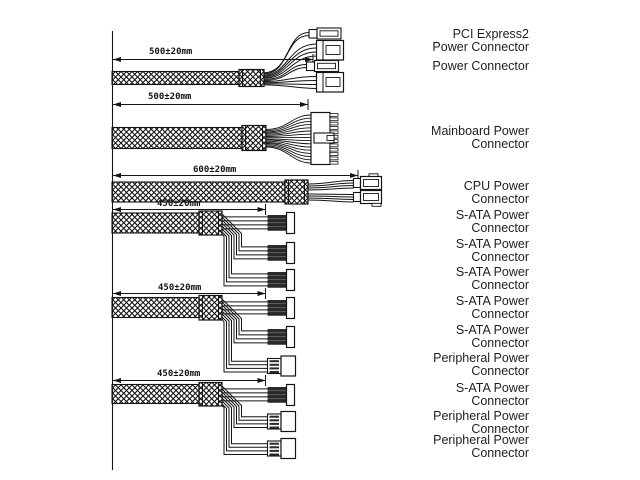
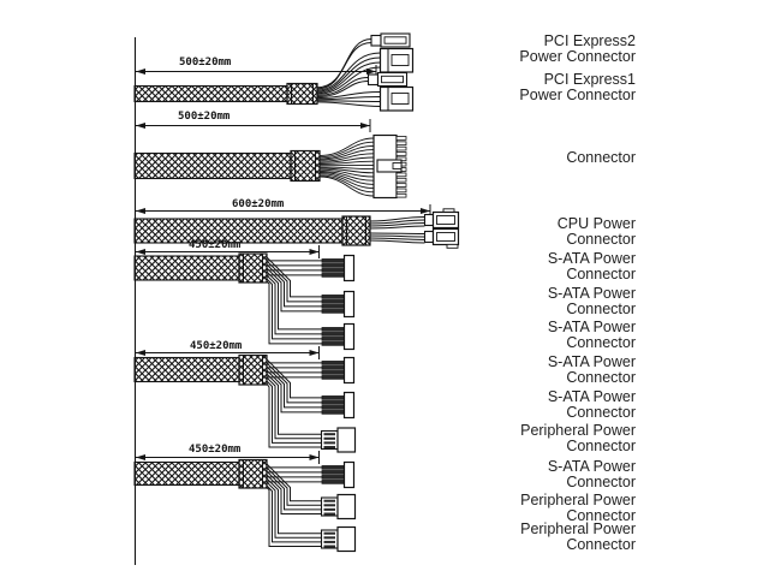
  500±20mm
  500±20mm
  600±20mm
  450±20mm
  450±20mm
  450±20mm
  PCI Express2
  Power Connector
+ PCI Express1
  Power Connector
- Mainboard Power
  Connector
  CPU Power
  Connector
  S-ATA Power
  Connector
  S-ATA Power
  Connector
  S-ATA Power
  Connector
  S-ATA Power
  Connector
  S-ATA Power
  Connector
  Peripheral Power
  Connector
  S-ATA Power
  Connector
  Peripheral Power
  Connector
  Peripheral Power
  Connector
